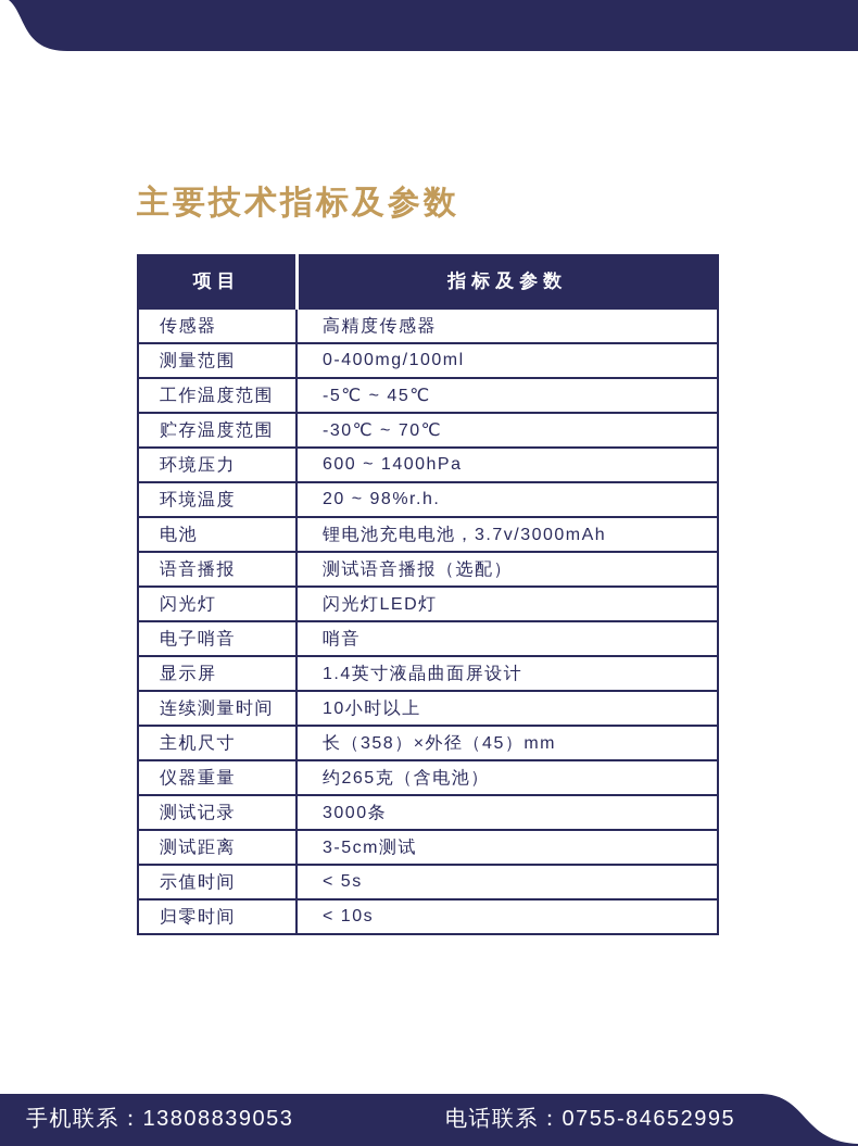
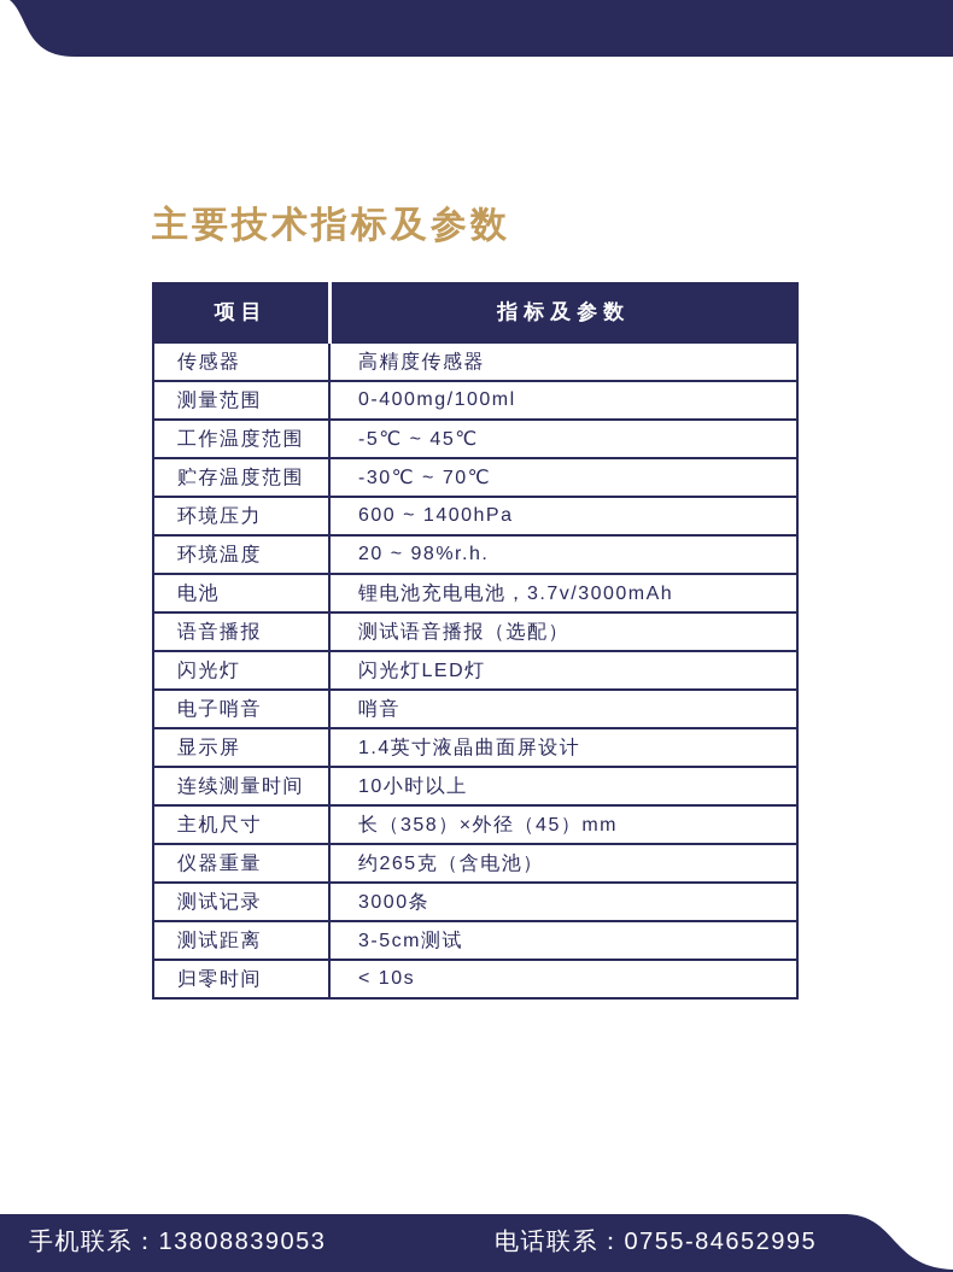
  主要技术指标及参数
  项目	指标及参数
  传感器	高精度传感器
  测量范围	0-400mg/100ml
  工作温度范围	-5℃ ~ 45℃
  贮存温度范围	-30℃ ~ 70℃
  环境压力	600 ~ 1400hPa
  环境温度	20 ~ 98%r.h.
  电池	锂电池充电电池，3.7v/3000mAh
  语音播报	测试语音播报（选配）
  闪光灯	闪光灯LED灯
  电子哨音	哨音
  显示屏	1.4英寸液晶曲面屏设计
  连续测量时间	10小时以上
  主机尺寸	长（358）×外径（45）mm
  仪器重量	约265克（含电池）
  测试记录	3000条
  测试距离	3-5cm测试
- 示值时间	< 5s
  归零时间	< 10s
  手机联系：13808839053
  电话联系：0755-84652995
